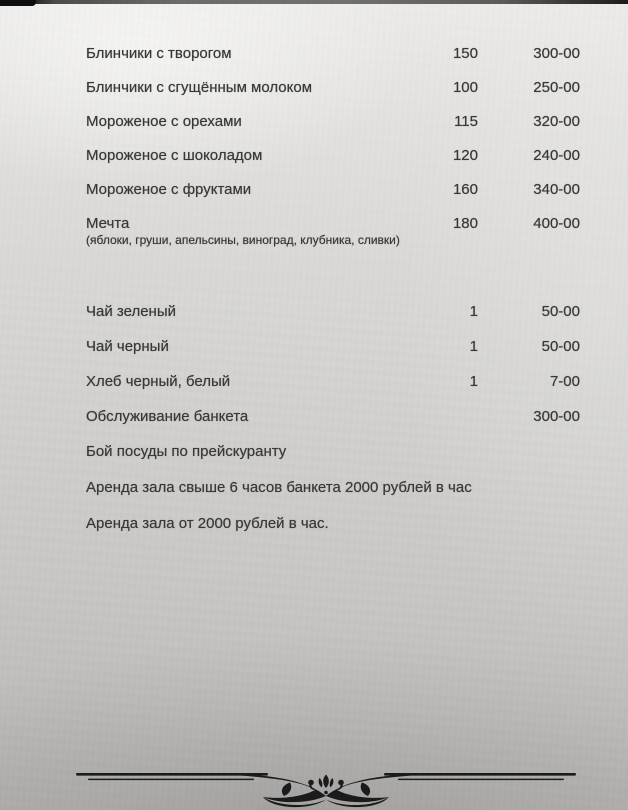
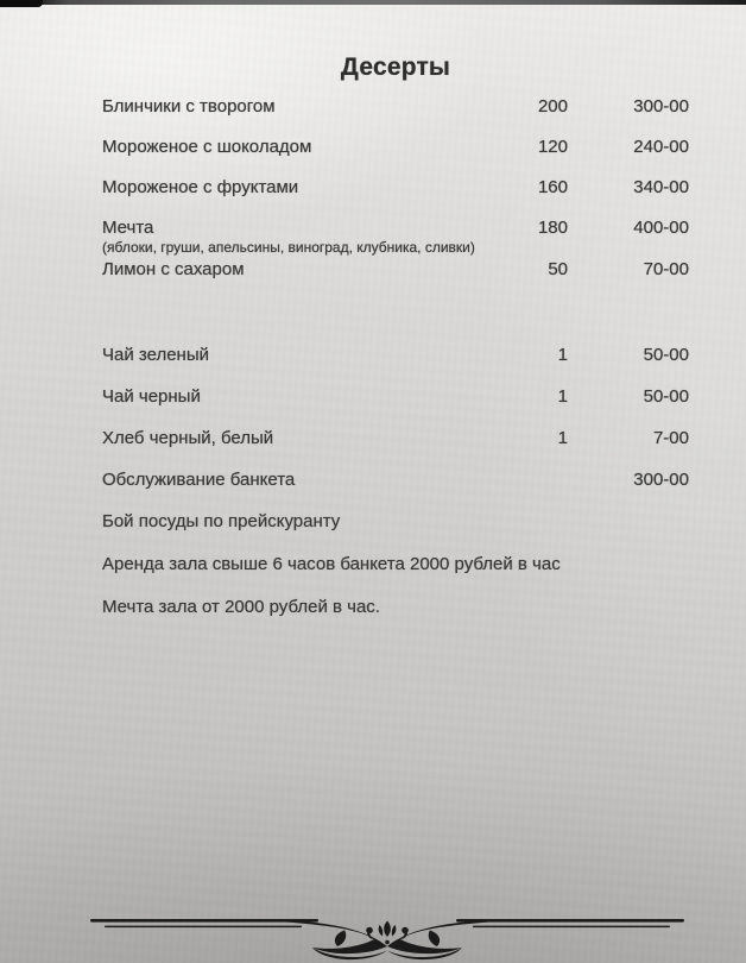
+ Десерты
  Блинчики с творогом
- 150
+ 200
  300-00
- Блинчики с сгущённым молоком
- 100
- 250-00
- Мороженое с орехами
- 115
- 320-00
  Мороженое с шоколадом
  120
  240-00
  Мороженое с фруктами
  160
  340-00
  Мечта
  (яблоки, груши, апельсины, виноград, клубника, сливки)
  180
  400-00
+ Лимон с сахаром
+ 50
+ 70-00
  Чай зеленый
  1
  50-00
  Чай черный
  1
  50-00
  Хлеб черный, белый
  1
  7-00
  Обслуживание банкета
  300-00
  Бой посуды по прейскуранту
  Аренда зала свыше 6 часов банкета 2000 рублей в час
- Аренда зала от 2000 рублей в час.
+ Мечта зала от 2000 рублей в час.
